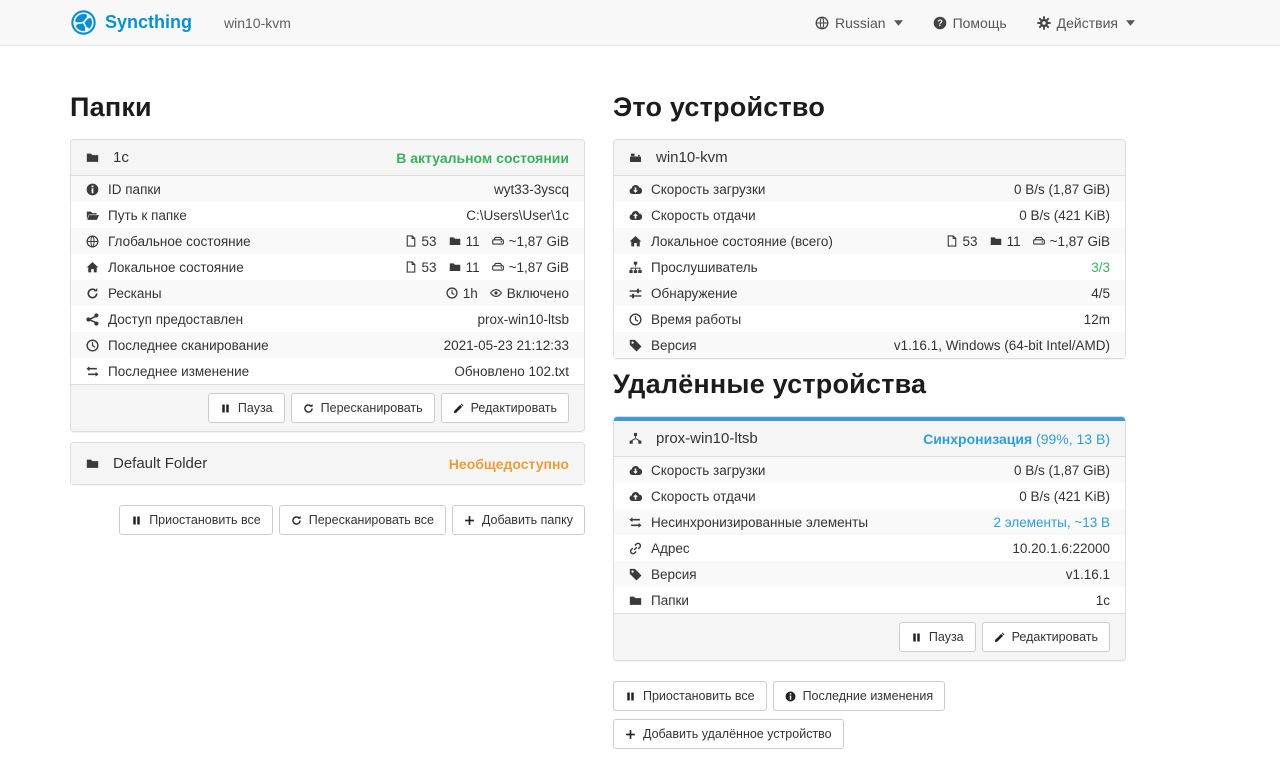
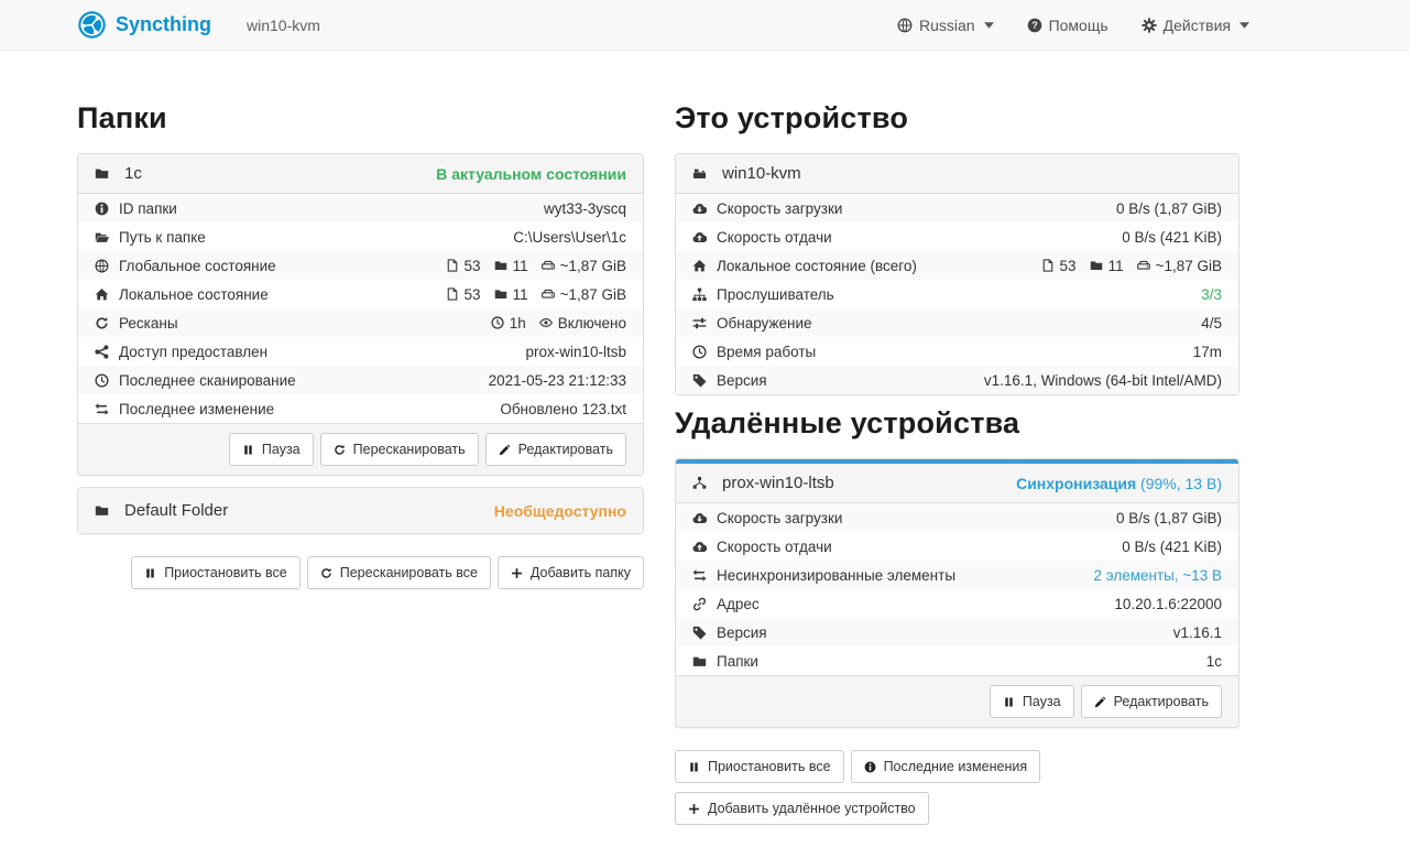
  Syncthing
  win10-kvm
  Russian
  ?
  Помощь
  Действия
  Папки
  1c
  В актуальном состоянии
  ID папки
  wyt33-3yscq
  Путь к папке
  C:\Users\User\1c
  Глобальное состояние
  53
  11
  ~1,87 GiB
  Локальное состояние
  53
  11
  ~1,87 GiB
  Ресканы
  1h
  Включено
  Доступ предоставлен
  prox-win10-ltsb
  Последнее сканирование
  2021-05-23 21:12:33
  Последнее изменение
- Обновлено 102.txt
+ Обновлено 123.txt
  Пауза
  Пересканировать
  Редактировать
  Default Folder
  Необщедоступно
  Приостановить все
  Пересканировать все
  Добавить папку
  Это устройство
  win10-kvm
  Скорость загрузки
  0 B/s (1,87 GiB)
  Скорость отдачи
  0 B/s (421 KiB)
  Локальное состояние (всего)
  53
  11
  ~1,87 GiB
  Прослушиватель
  3/3
  Обнаружение
  4/5
  Время работы
- 12m
+ 17m
  Версия
  v1.16.1, Windows (64-bit Intel/AMD)
  Удалённые устройства
  prox-win10-ltsb
  Синхронизация (99%, 13 B)
  Скорость загрузки
  0 B/s (1,87 GiB)
  Скорость отдачи
  0 B/s (421 KiB)
  Несинхронизированные элементы
  2 элементы, ~13 B
  Адрес
  10.20.1.6:22000
  Версия
  v1.16.1
  Папки
  1c
  Пауза
  Редактировать
  Приостановить все
  Последние изменения
  Добавить удалённое устройство
